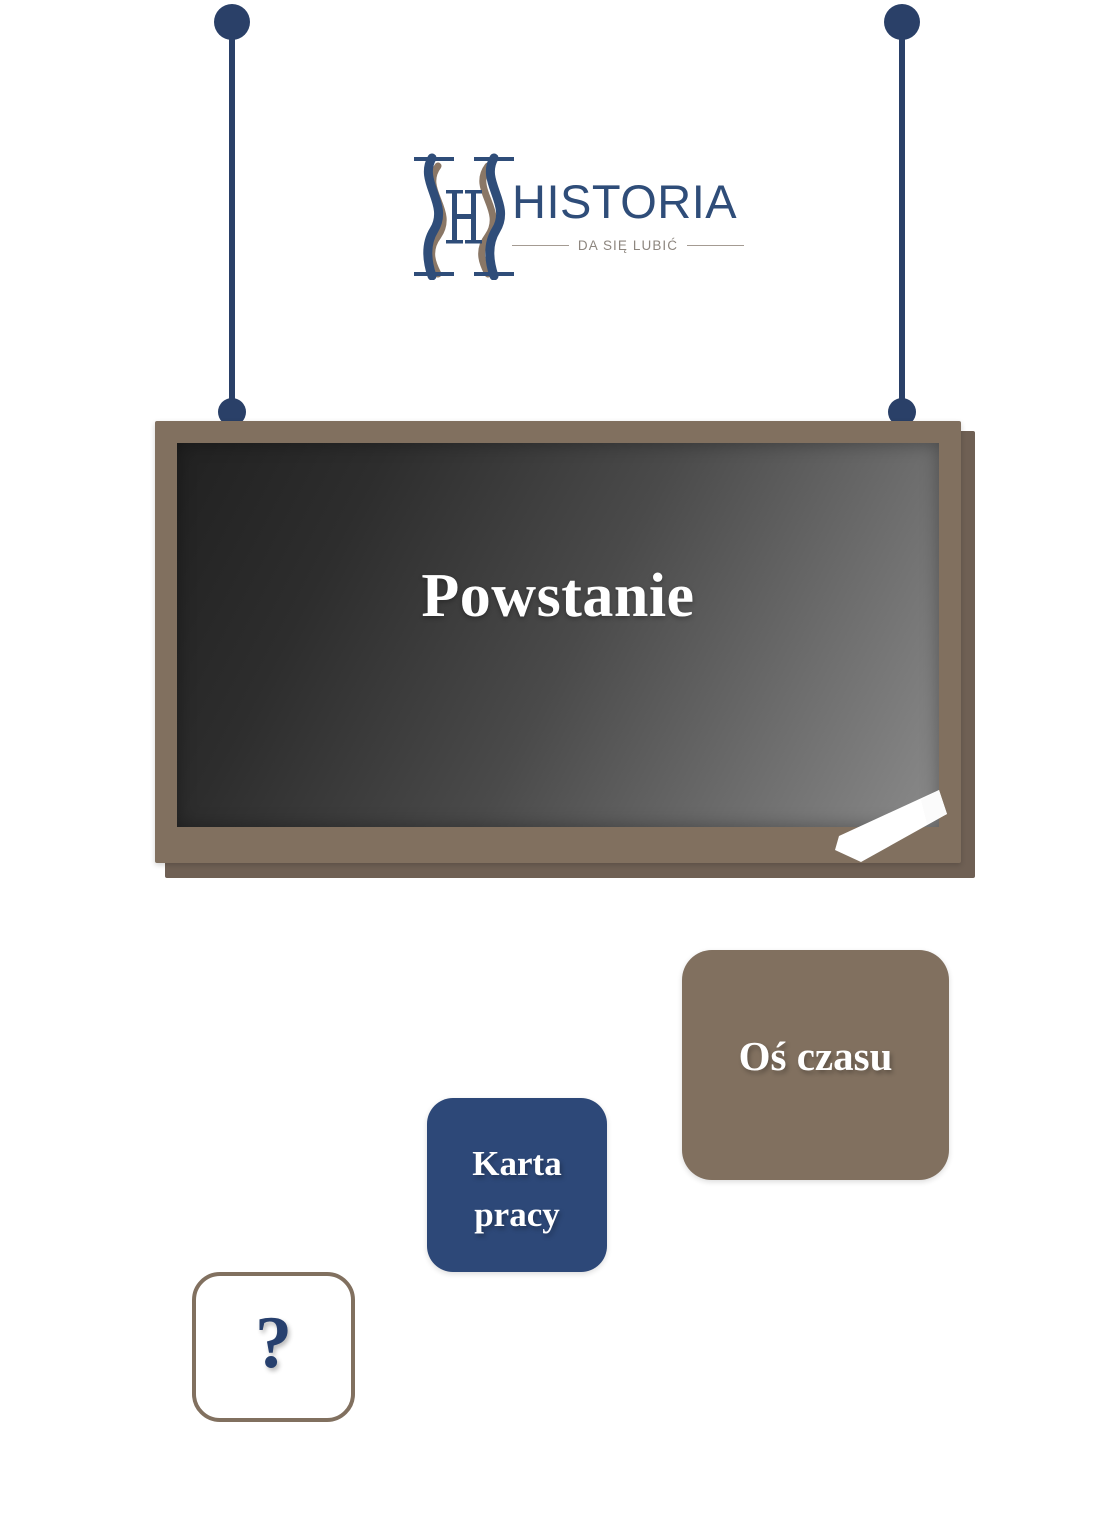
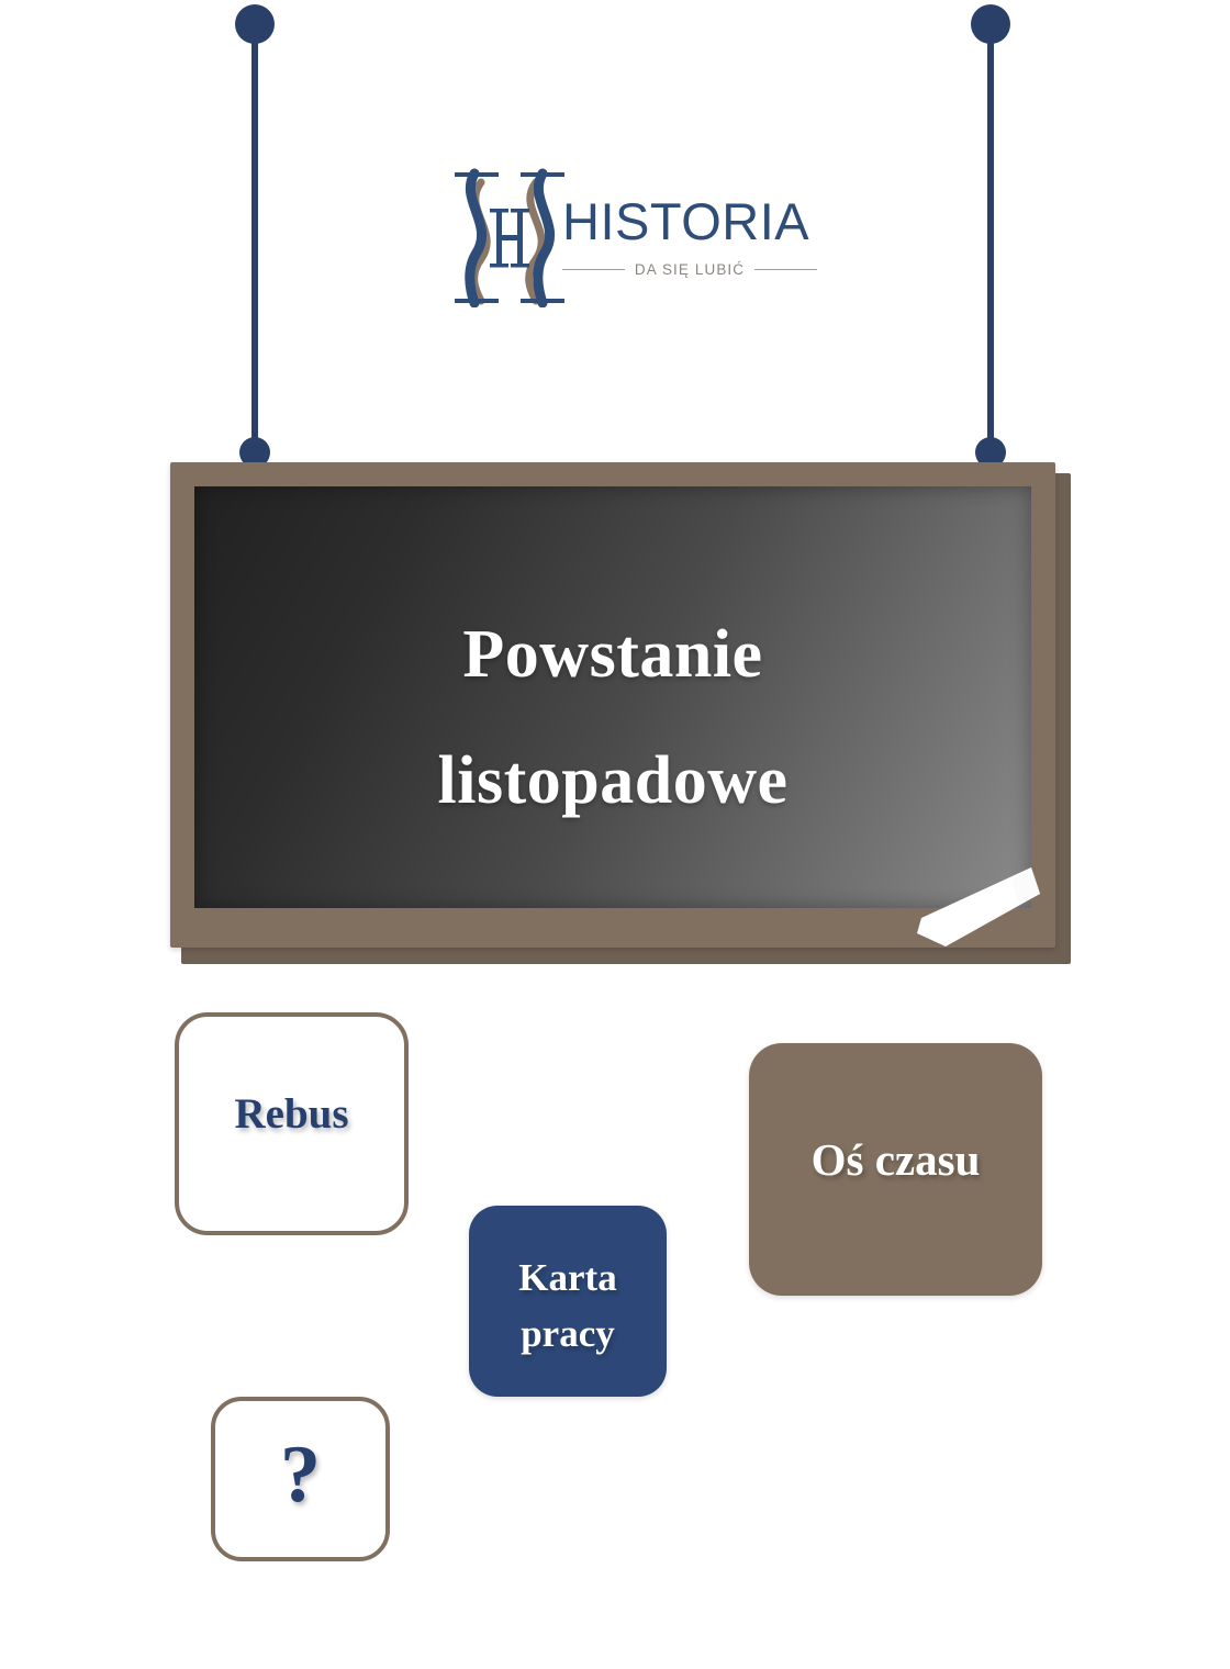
  HISTORIA
  DA SIĘ LUBIĆ
  Powstanie
+ listopadowe
+ Rebus
  Karta
  pracy
  Oś czasu
  ?
